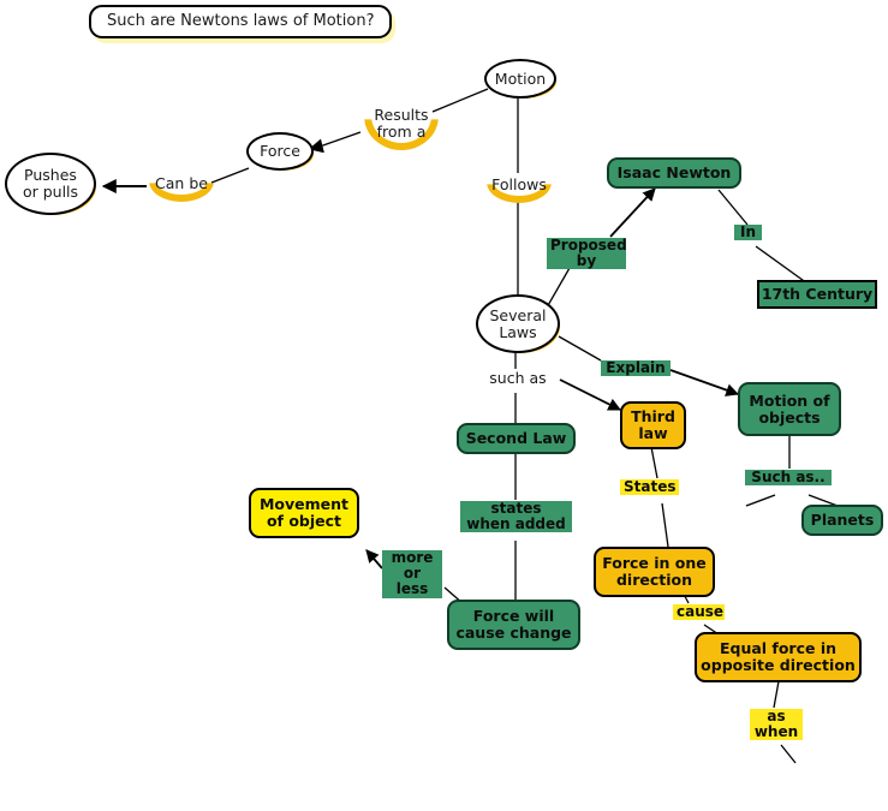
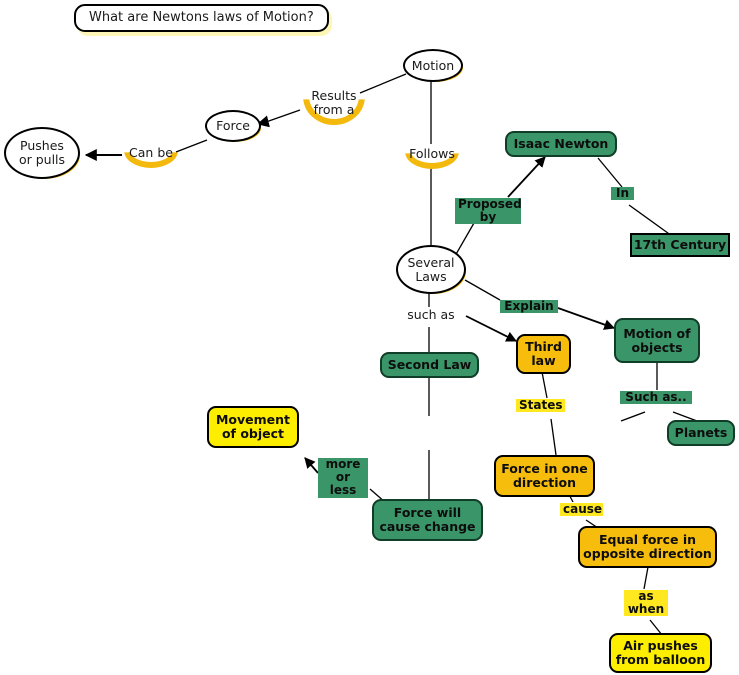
- Such are Newtons laws of Motion?
+ What are Newtons laws of Motion?
  Motion
  Force
  Pushes
  or pulls
  Several
  Laws
  Isaac Newton
  17th Century
  Second Law
  Third
  law
  Motion of
  objects
  Planets
  Movement
  of object
  Force will
  cause change
  Force in one
  direction
  Equal force in
  opposite direction
+ Air pushes
+ from balloon
  Results
  from a
  Can be
  Follows
  Proposed
  by
  In
  Explain
  such as
- states
- when added
  more
  or less
  States
  Such as..
  cause
  as
  when
